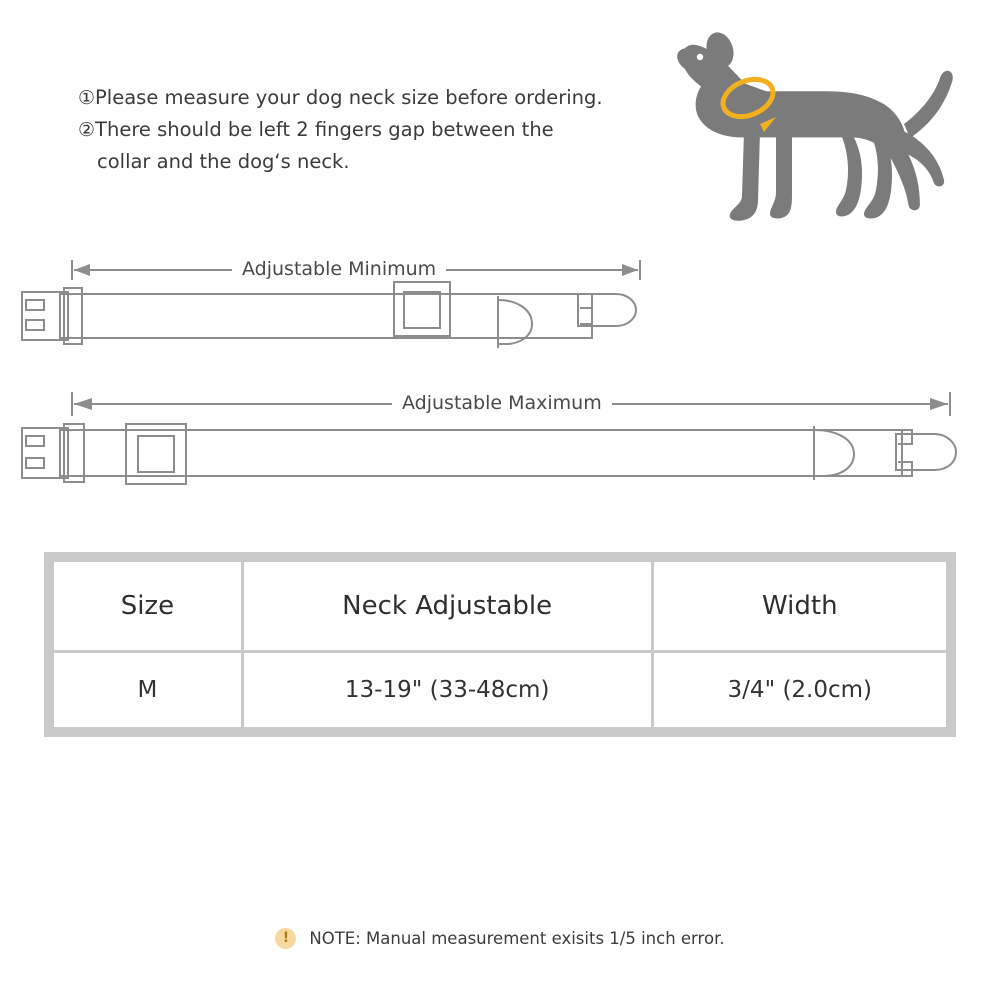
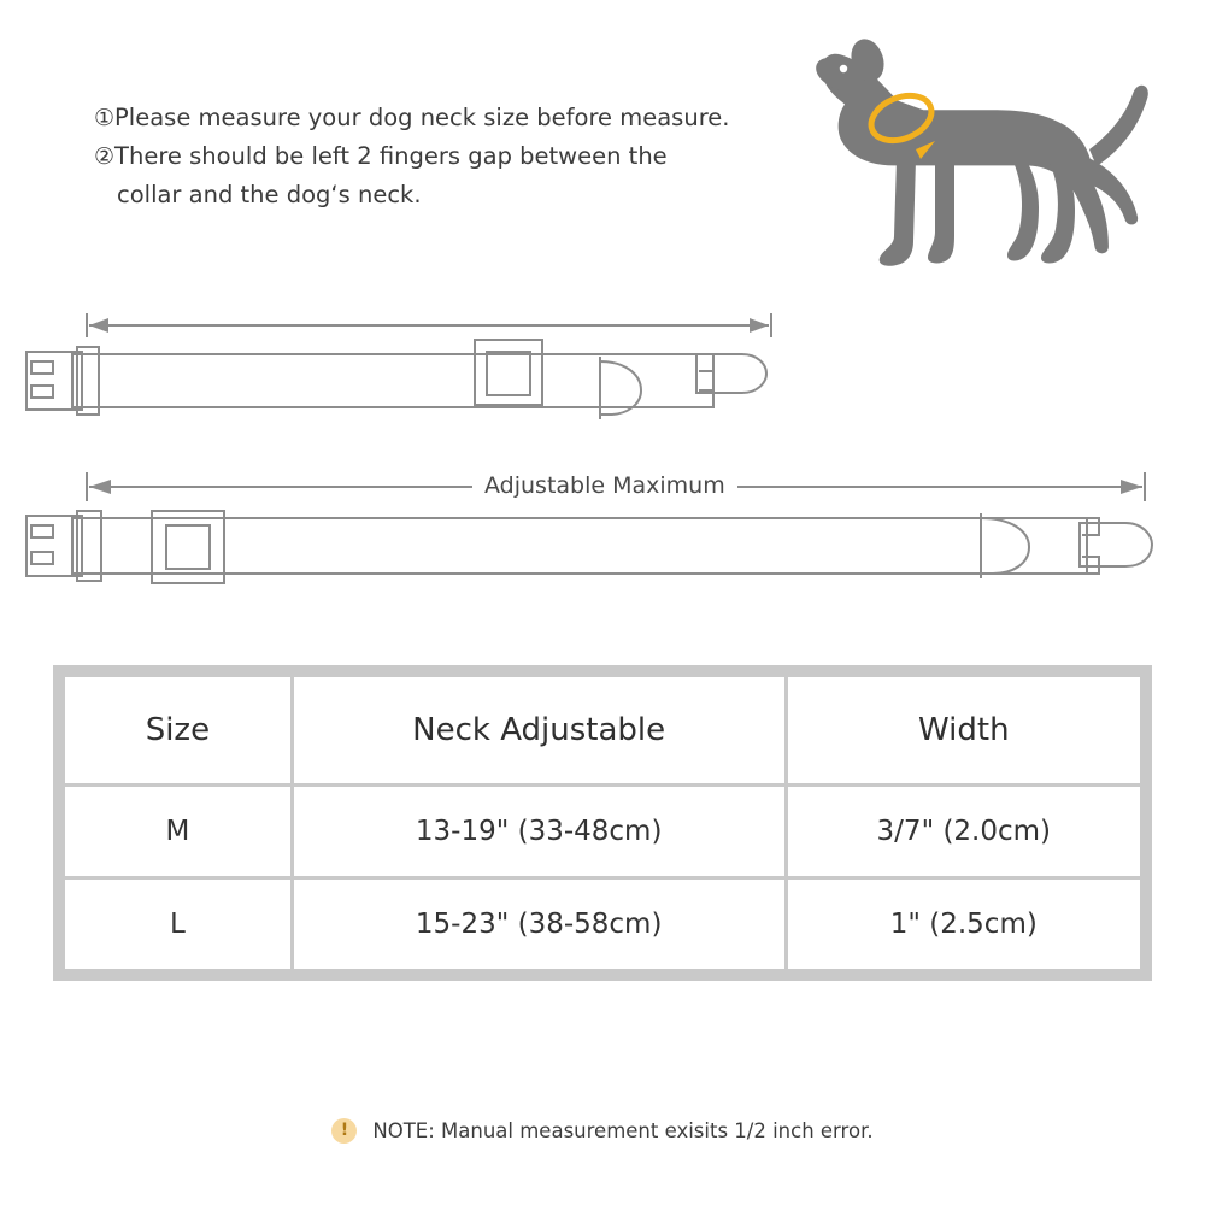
- ①Please measure your dog neck size before ordering.
+ ①Please measure your dog neck size before measure.
  ②There should be left 2 fingers gap between the
  collar and the dog‘s neck.
- Adjustable Minimum
  Adjustable Maximum
  Size	Neck Adjustable	Width
- M	13-19" (33-48cm)	3/4" (2.0cm)
+ M	13-19" (33-48cm)	3/7" (2.0cm)
+ L	15-23" (38-58cm)	1" (2.5cm)
  !
- NOTE: Manual measurement exisits 1/5 inch error.
+ NOTE: Manual measurement exisits 1/2 inch error.
